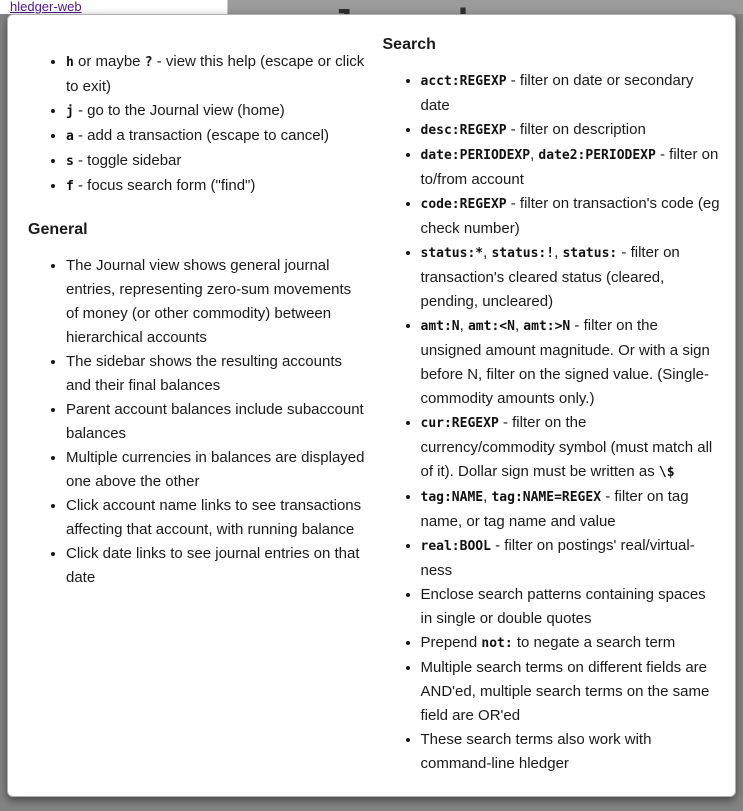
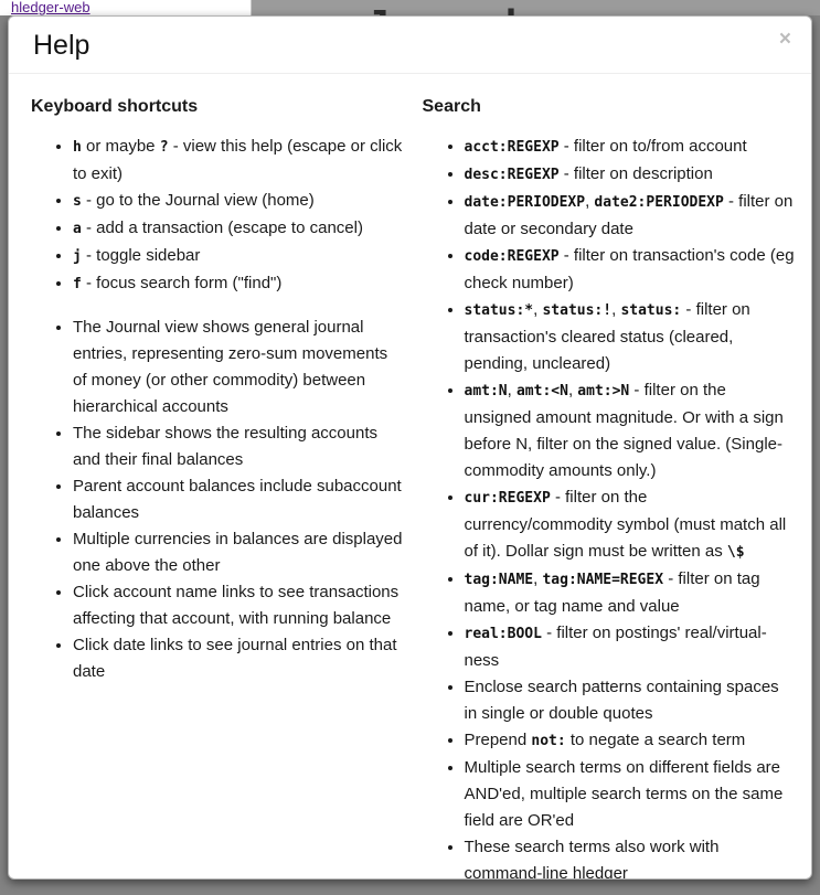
  hledger-web
+ Help
+ ×
+ Keyboard shortcuts
  h or maybe ? - view this help (escape or click to exit)
- j - go to the Journal view (home)
+ s - go to the Journal view (home)
  a - add a transaction (escape to cancel)
- s - toggle sidebar
+ j - toggle sidebar
  f - focus search form ("find")
- General
  The Journal view shows general journal entries, representing zero-sum movements of money (or other commodity) between hierarchical accounts
  The sidebar shows the resulting accounts and their final balances
  Parent account balances include subaccount balances
  Multiple currencies in balances are displayed one above the other
  Click account name links to see transactions affecting that account, with running balance
  Click date links to see journal entries on that date
  Search
- acct:REGEXP - filter on date or secondary date
+ acct:REGEXP - filter on to/from account
  desc:REGEXP - filter on description
- date:PERIODEXP, date2:PERIODEXP - filter on to/from account
+ date:PERIODEXP, date2:PERIODEXP - filter on date or secondary date
  code:REGEXP - filter on transaction's code (eg check number)
  status:*, status:!, status: - filter on transaction's cleared status (cleared, pending, uncleared)
  amt:N, amt:<N, amt:>N - filter on the unsigned amount magnitude. Or with a sign before N, filter on the signed value. (Single-commodity amounts only.)
  cur:REGEXP - filter on the currency/commodity symbol (must match all of it). Dollar sign must be written as \$
  tag:NAME, tag:NAME=REGEX - filter on tag name, or tag name and value
  real:BOOL - filter on postings' real/virtual-ness
  Enclose search patterns containing spaces in single or double quotes
  Prepend not: to negate a search term
  Multiple search terms on different fields are AND'ed, multiple search terms on the same field are OR'ed
  These search terms also work with command-line hledger
